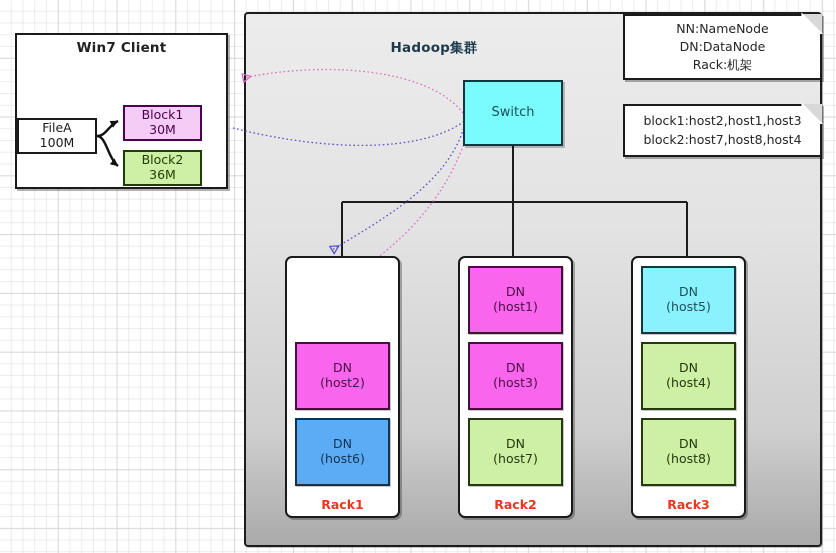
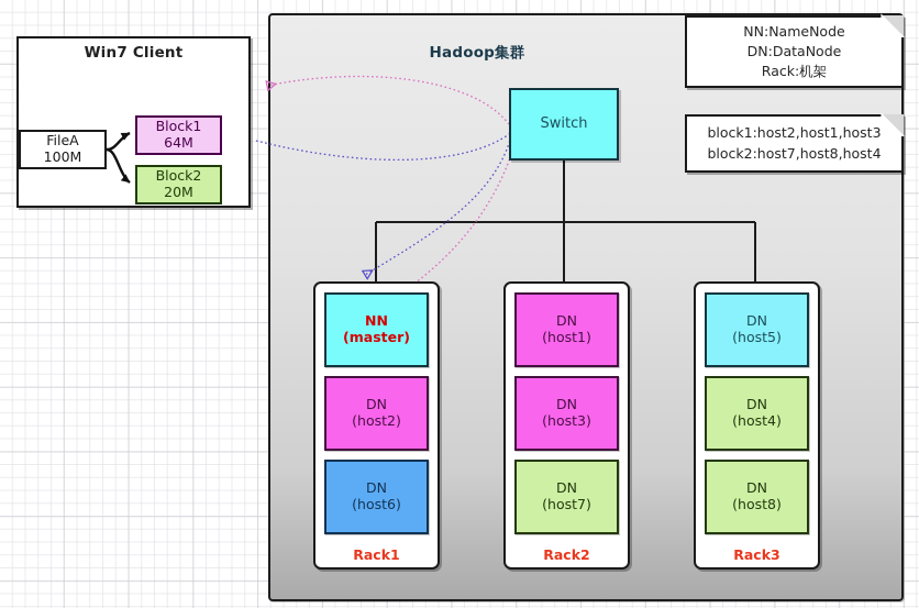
  Hadoop集群
  Switch
  NN:NameNode
  DN:DataNode
  Rack:机架
  block1:host2,host1,host3
  block2:host7,host8,host4
  Win7 Client
  FileA
  100M
  Block1
- 30M
+ 64M
  Block2
- 36M
+ 20M
+ NN
+ (master)
  DN
  (host2)
  DN
  (host6)
  Rack1
  DN
  (host1)
  DN
  (host3)
  DN
  (host7)
  Rack2
  DN
  (host5)
  DN
  (host4)
  DN
  (host8)
  Rack3
